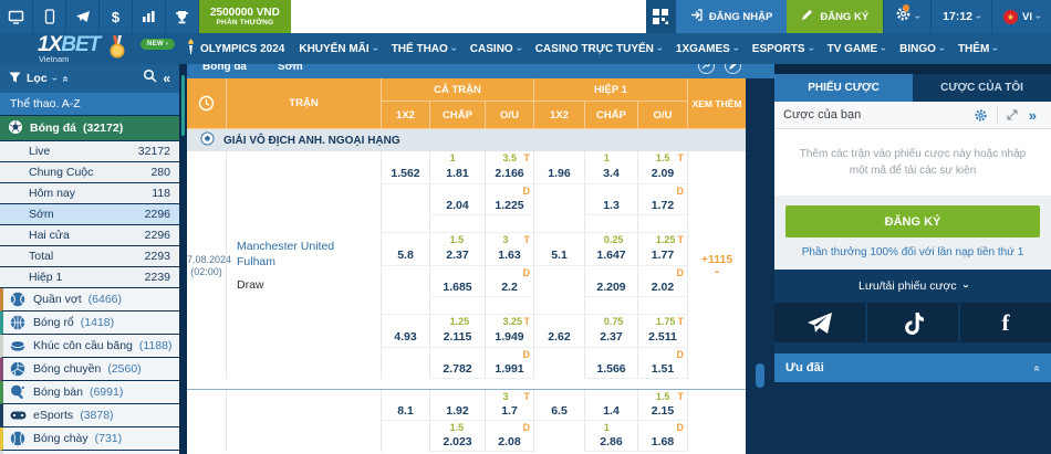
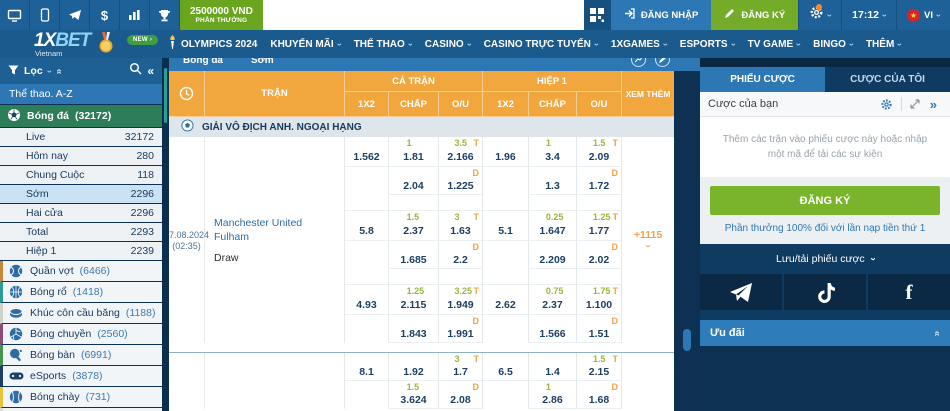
  $
  2500000 VND
  ĐĂNG NHẬP
  ĐĂNG KÝ
  17:12
  ★
  VI
  1XBET
  Vietnam
  OLYMPICS 2024
  KHUYẾN MÃI
  THỂ THAO
  CASINO
  CASINO TRỰC TUYẾN
  1XGAMES
  ESPORTS
  TV GAME
  BINGO
  THÊM
  Lọc
  «
  Thể thao. A-Z
  Bóng đá
  (32172)
  Live
  32172
- Chung Cuộc
+ Hôm nay
  280
- Hôm nay
+ Chung Cuộc
  118
  Sớm
  2296
  Hai cửa
  2296
  Total
  2293
  Hiệp 1
  2239
  Quần vợt
  (6466)
  Bóng rổ
  (1418)
  Khúc côn cầu băng
  (1188)
  Bóng chuyền
  (2560)
  Bóng bàn
  (6991)
  eSports
  (3878)
  Bóng chày
  (731)
  Bóng đá
  Sớm
  TRẬN
  CẢ TRẬN
  HIỆP 1
  XEM THÊM
  1X2
  CHẤP
  O/U
  1X2
  CHẤP
  O/U
  GIẢI VÔ ĐỊCH ANH. NGOẠI HẠNG
  7.08.2024
- (02:00)
+ (02:35)
  Manchester United
  Fulham
  Draw
  +1115
  1.562
  1
  1.81
  3.5
  T
  2.166
  1.96
  1
  3.4
  1.5
  T
  2.09
  2.04
  D
  1.225
  1.3
  D
  1.72
  5.8
  1.5
  2.37
  3
  T
  1.63
  5.1
  0.25
  1.647
  1.25
  T
  1.77
  1.685
  D
  2.2
  2.209
  D
  2.02
  4.93
  1.25
  2.115
  3.25
  T
  1.949
  2.62
  0.75
  2.37
  1.75
  T
- 2.511
+ 1.100
- 2.782
+ 1.843
  D
  1.991
  1.566
  D
  1.51
  8.1
  1.92
  3
  T
  1.7
  6.5
  1.4
  1.5
  T
  2.15
  1.5
- 2.023
+ 3.624
  D
  2.08
  1
  2.86
  D
  1.68
  PHIẾU CƯỢC
  CƯỢC CỦA TÔI
  Cược của bạn
  »
  Thêm các trận vào phiếu cược này hoặc nhập một mã để tải các sự kiện
  ĐĂNG KÝ
  Phần thưởng 100% đối với lần nạp tiền thứ 1
  Lưu/tải phiếu cược
  f
  Ưu đãi
